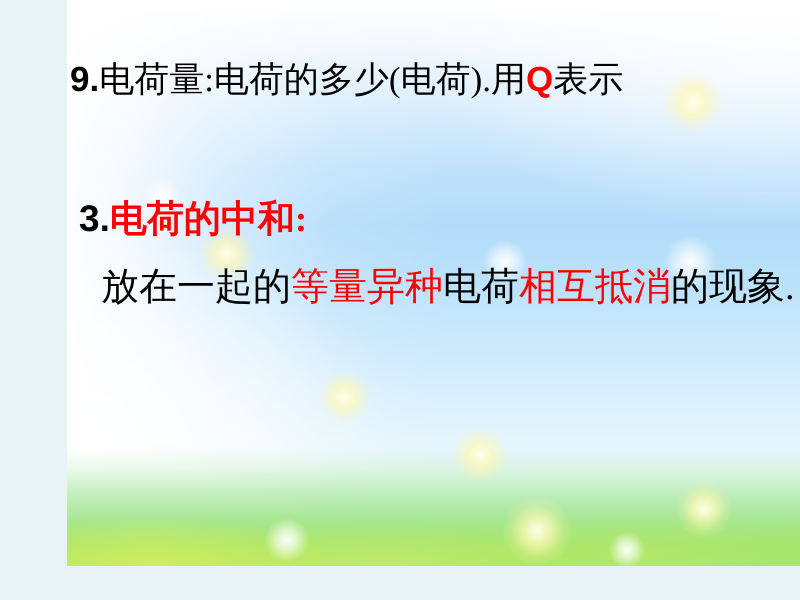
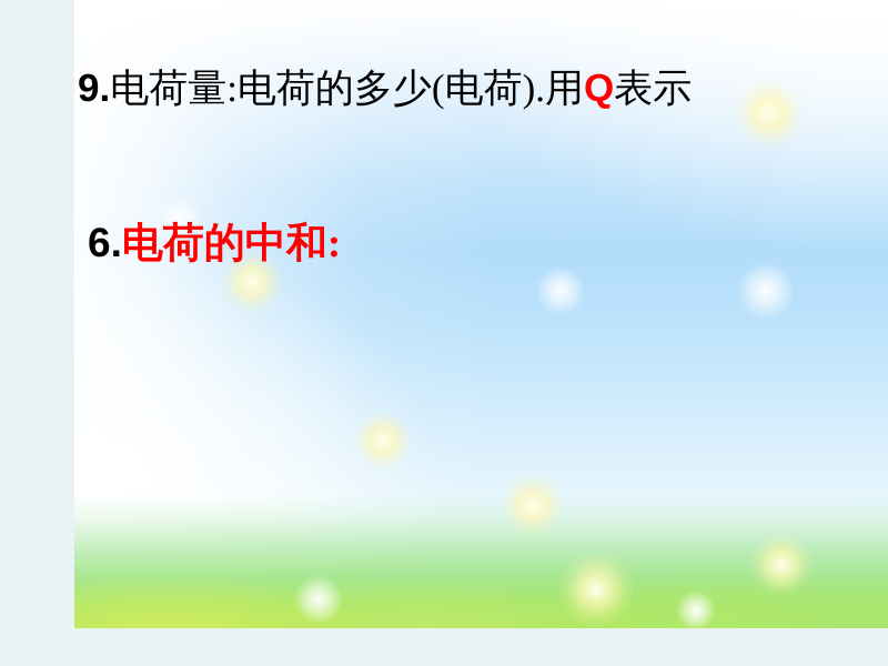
  9.电荷量:电荷的多少(电荷).用Q表示
- 3.电荷的中和:
+ 6.电荷的中和:
- 放在一起的等量异种电荷相互抵消的现象.
